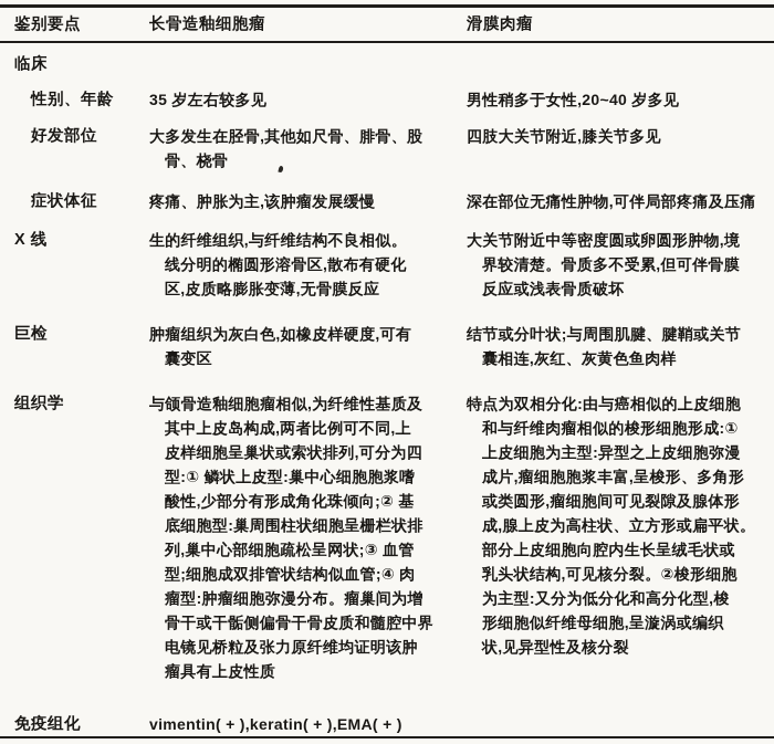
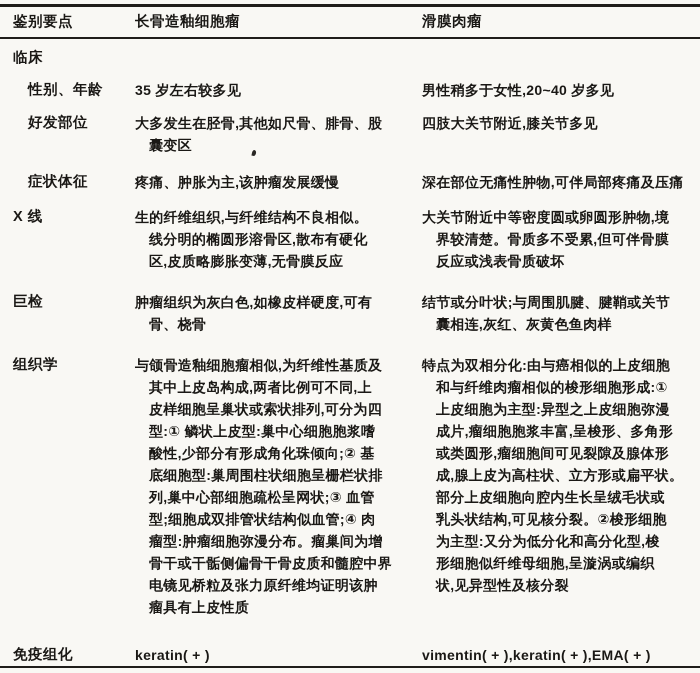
  鉴别要点
  长骨造釉细胞瘤
  滑膜肉瘤
  临床
  性别、年龄
  35 岁左右较多见
  男性稍多于女性,20~40 岁多见
  好发部位
  大多发生在胫骨,其他如尺骨、腓骨、股
- 骨、桡骨
+ 囊变区
  四肢大关节附近,膝关节多见
  症状体征
  疼痛、肿胀为主,该肿瘤发展缓慢
  深在部位无痛性肿物,可伴局部疼痛及压痛
  X 线
  生的纤维组织,与纤维结构不良相似。
  线分明的椭圆形溶骨区,散布有硬化
  区,皮质略膨胀变薄,无骨膜反应
  大关节附近中等密度圆或卵圆形肿物,境
  界较清楚。骨质多不受累,但可伴骨膜
  反应或浅表骨质破坏
  巨检
  肿瘤组织为灰白色,如橡皮样硬度,可有
- 囊变区
+ 骨、桡骨
  结节或分叶状;与周围肌腱、腱鞘或关节
  囊相连,灰红、灰黄色鱼肉样
  组织学
  与颌骨造釉细胞瘤相似,为纤维性基质及
  其中上皮岛构成,两者比例可不同,上
  皮样细胞呈巢状或索状排列,可分为四
  型:① 鳞状上皮型:巢中心细胞胞浆嗜
  酸性,少部分有形成角化珠倾向;② 基
  底细胞型:巢周围柱状细胞呈栅栏状排
  列,巢中心部细胞疏松呈网状;③ 血管
  型;细胞成双排管状结构似血管;④ 肉
  瘤型:肿瘤细胞弥漫分布。瘤巢间为增
  骨干或干骺侧偏骨干骨皮质和髓腔中界
  电镜见桥粒及张力原纤维均证明该肿
  瘤具有上皮性质
  特点为双相分化:由与癌相似的上皮细胞
  和与纤维肉瘤相似的梭形细胞形成:①
  上皮细胞为主型:异型之上皮细胞弥漫
  成片,瘤细胞胞浆丰富,呈梭形、多角形
  或类圆形,瘤细胞间可见裂隙及腺体形
  成,腺上皮为高柱状、立方形或扁平状。
  部分上皮细胞向腔内生长呈绒毛状或
  乳头状结构,可见核分裂。②梭形细胞
  为主型:又分为低分化和高分化型,梭
  形细胞似纤维母细胞,呈漩涡或编织
  状,见异型性及核分裂
  免疫组化
+ keratin( + )
  vimentin( + ),keratin( + ),EMA( + )
